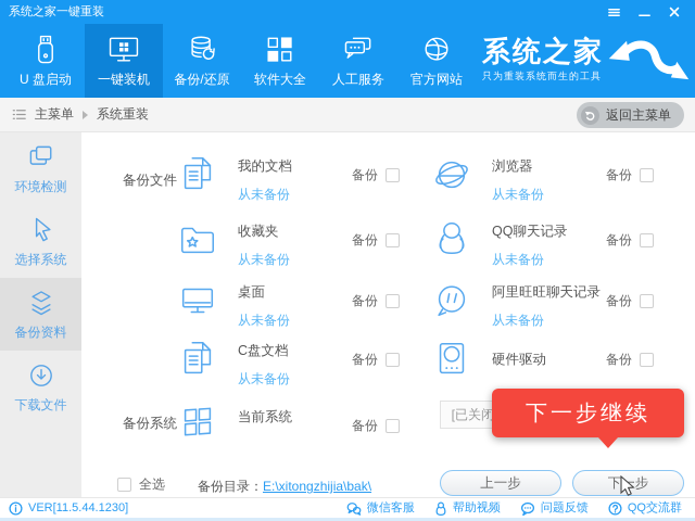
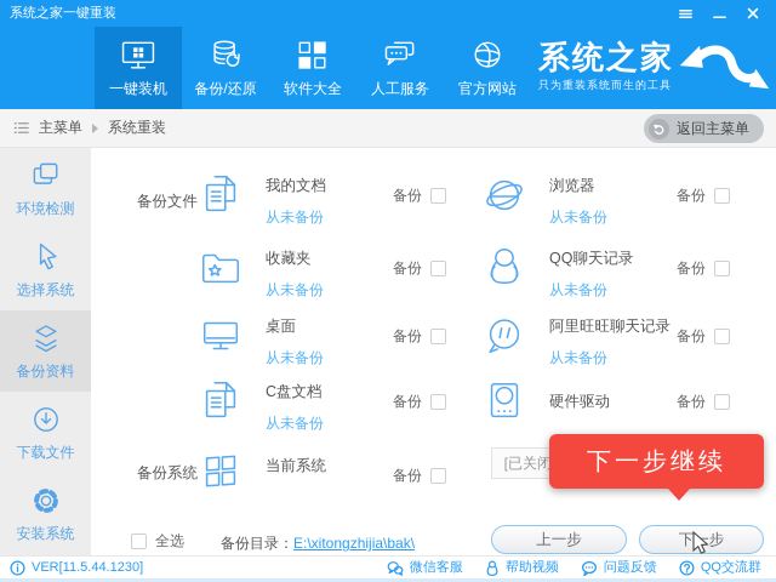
  系统之家一键重装
- U 盘启动
  一键装机
  备份/还原
  软件大全
  人工服务
  官方网站
  系统之家
  只为重装系统而生的工具
  主菜单
  系统重装
  返回主菜单
  环境检测
  选择系统
  备份资料
  下载文件
+ 安装系统
  备份文件
  备份系统
  我的文档
  从未备份
  备份
  收藏夹
  从未备份
  备份
  桌面
  从未备份
  备份
  C盘文档
  从未备份
  备份
  浏览器
  从未备份
  备份
  QQ聊天记录
  从未备份
  备份
  阿里旺旺聊天记录
  从未备份
  备份
  硬件驱动
  备份
  当前系统
  备份
  [已关闭
  下一步继续
  全选
  备份目录：E:\xitongzhijia\bak\
  上一步
  VER[11.5.44.1230]
  微信客服
  帮助视频
  问题反馈
  QQ交流群
